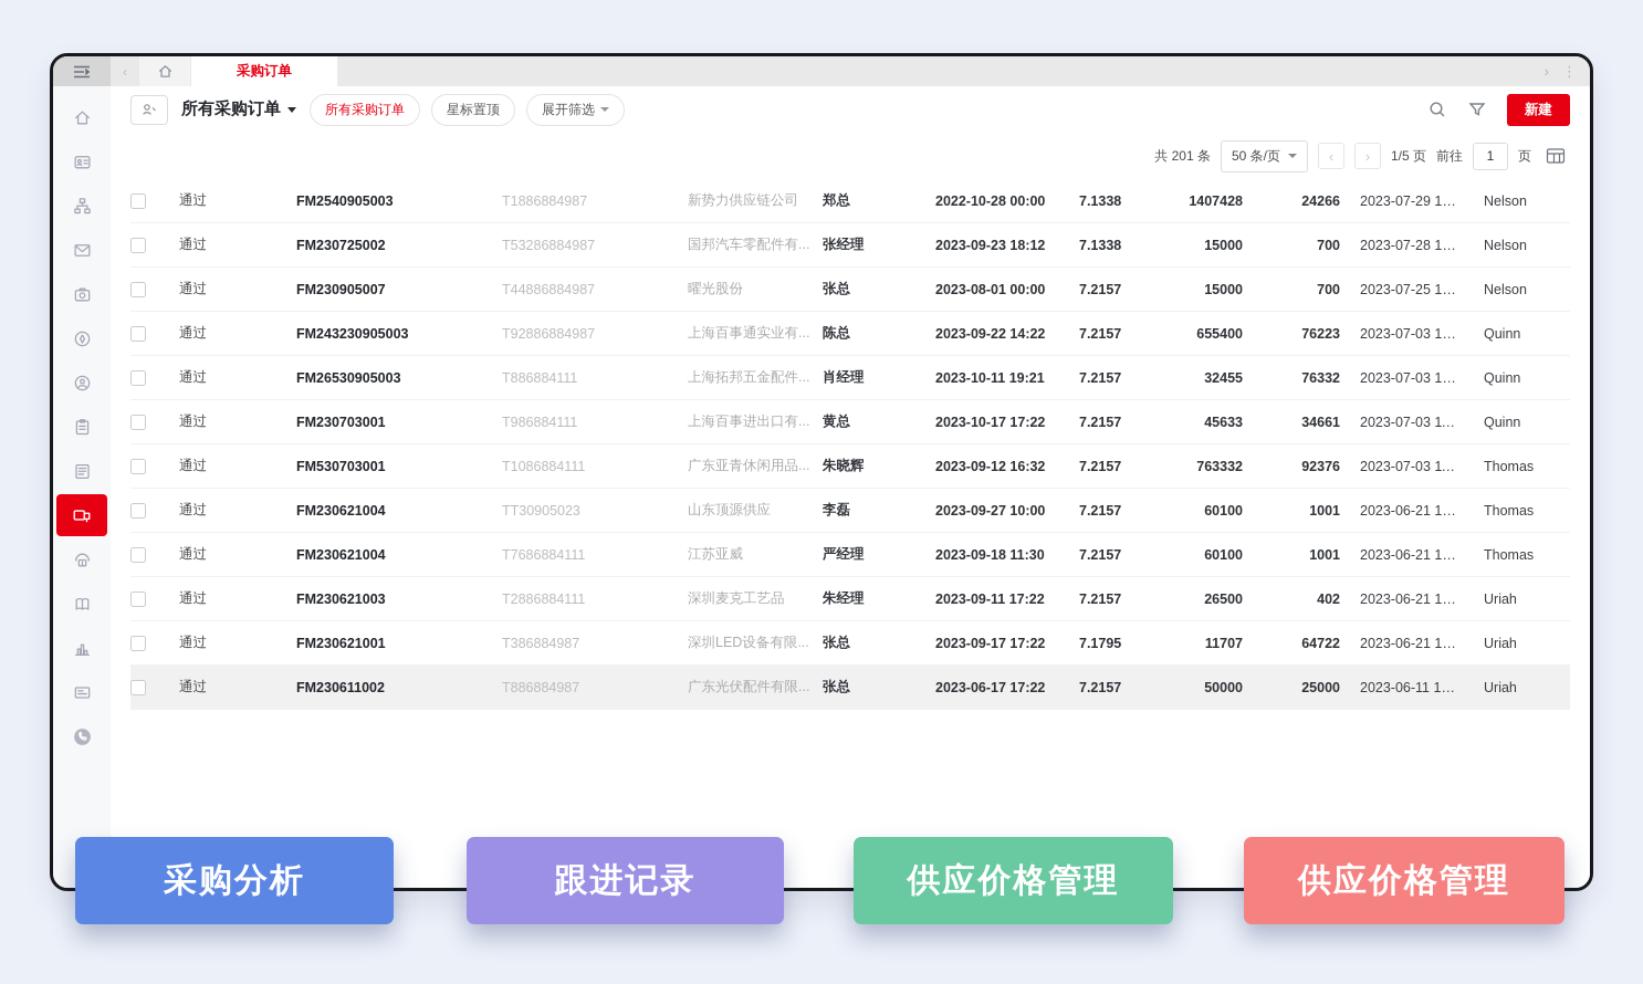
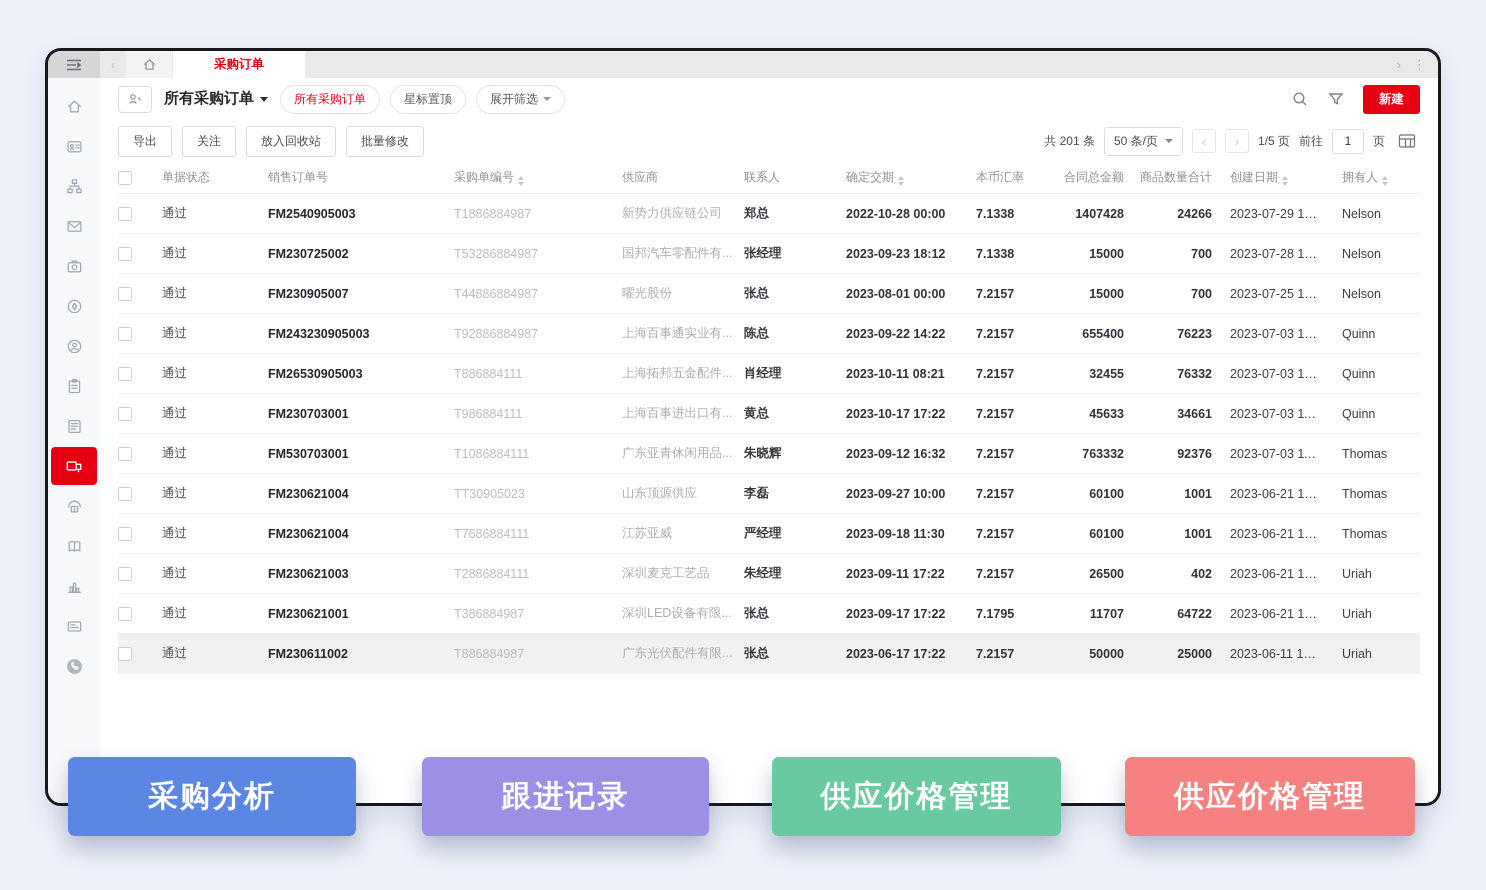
  ‹
  采购订单
  ›
  ⋮
  所有采购订单
  所有采购订单
  星标置顶
  展开筛选
  新建
+ 导出
+ 关注
+ 放入回收站
+ 批量修改
  共 201 条
  50 条/页
  ‹
  ›
  1/5 页
  前往
  1
  页
+ 单据状态
+ 销售订单号
+ 采购单编号
+ 供应商
+ 联系人
+ 确定交期
+ 本币汇率
+ 合同总金额
+ 商品数量合计
+ 创建日期
+ 拥有人
  通过
  FM2540905003
  T1886884987
  新势力供应链公司
  郑总
  2022-10-28 00:00
  7.1338
  1407428
  24266
  2023-07-29 17:...
  Nelson
  通过
  FM230725002
  T53286884987
  国邦汽车零配件有...
  张经理
  2023-09-23 18:12
  7.1338
  15000
  700
  2023-07-28 13:...
  Nelson
  通过
  FM230905007
  T44886884987
  曜光股份
  张总
  2023-08-01 00:00
  7.2157
  15000
  700
  2023-07-25 14:...
  Nelson
  通过
  FM243230905003
  T92886884987
  上海百事通实业有...
  陈总
  2023-09-22 14:22
  7.2157
  655400
  76223
  2023-07-03 14:...
  Quinn
  通过
  FM26530905003
  T886884111
  上海拓邦五金配件...
  肖经理
- 2023-10-11 19:21
+ 2023-10-11 08:21
  7.2157
  32455
  76332
  2023-07-03 12:...
  Quinn
  通过
  FM230703001
  T986884111
  上海百事进出口有...
  黄总
  2023-10-17 17:22
  7.2157
  45633
  34661
  2023-07-03 11:...
  Quinn
  通过
  FM530703001
  T1086884111
  广东亚青休闲用品...
  朱晓辉
  2023-09-12 16:32
  7.2157
  763332
  92376
  2023-07-03 11:...
  Thomas
  通过
  FM230621004
  TT30905023
  山东顶源供应
  李磊
  2023-09-27 10:00
  7.2157
  60100
  1001
  2023-06-21 14:...
  Thomas
  通过
  FM230621004
  T7686884111
  江苏亚威
  严经理
  2023-09-18 11:30
  7.2157
  60100
  1001
  2023-06-21 14:...
  Thomas
  通过
  FM230621003
  T2886884111
  深圳麦克工艺品
  朱经理
  2023-09-11 17:22
  7.2157
  26500
  402
  2023-06-21 14:...
  Uriah
  通过
  FM230621001
  T386884987
  深圳LED设备有限...
  张总
  2023-09-17 17:22
  7.1795
  11707
  64722
  2023-06-21 12:...
  Uriah
  通过
  FM230611002
  T886884987
  广东光伏配件有限...
  张总
  2023-06-17 17:22
  7.2157
  50000
  25000
  2023-06-11 17:...
  Uriah
  采购分析
  跟进记录
  供应价格管理
  供应价格管理
